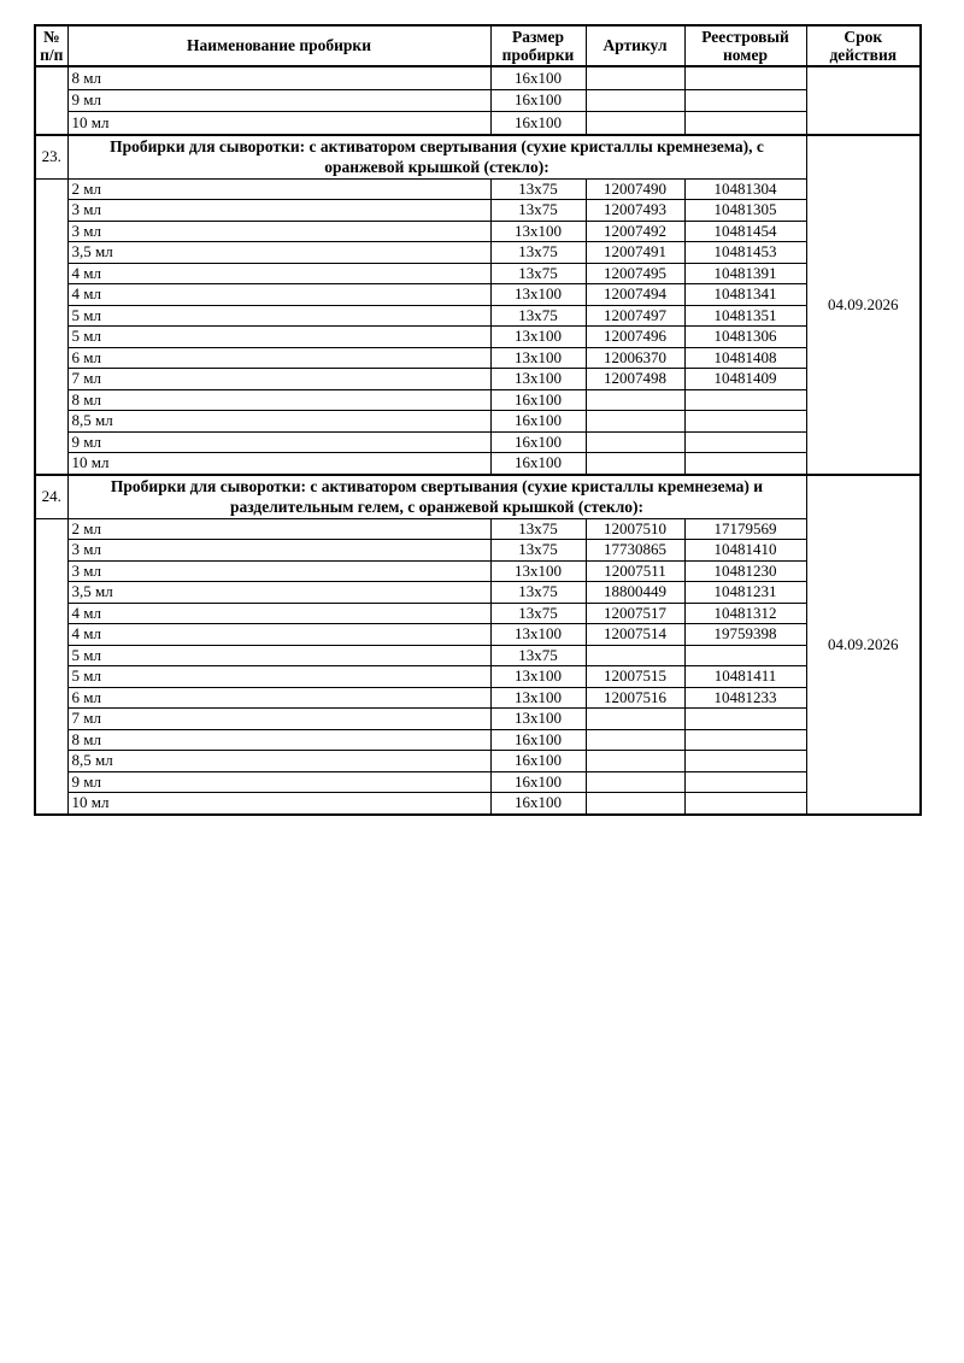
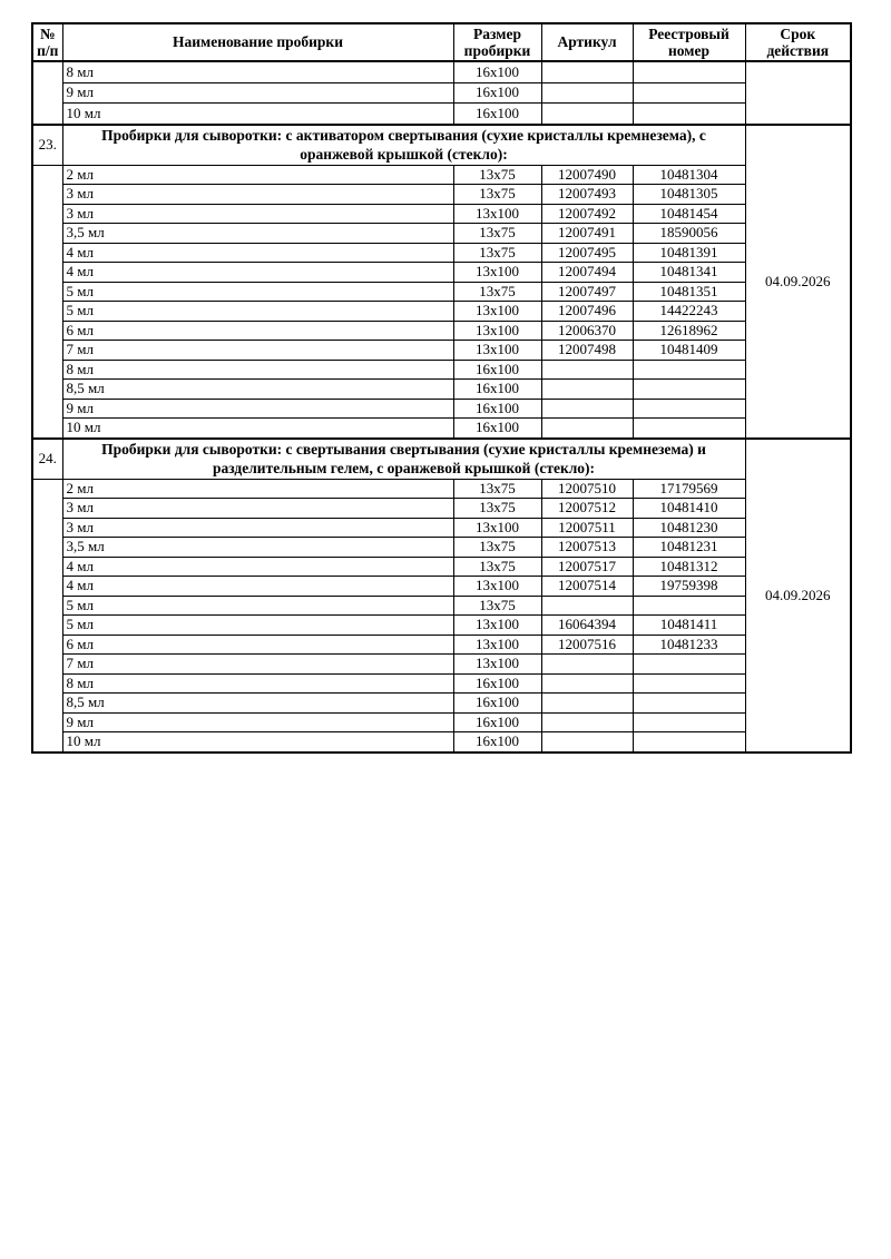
  № п/п	Наименование пробирки	Размер пробирки	Артикул	Реестровый номер	Срок действия
  	8 мл	16x100
  9 мл	16x100
  10 мл	16x100
  23.	Пробирки для сыворотки: с активатором свертывания (сухие кристаллы кремнезема), с оранжевой крышкой (стекло):	04.09.2026
  	2 мл	13x75	12007490	10481304
  3 мл	13x75	12007493	10481305
  3 мл	13x100	12007492	10481454
- 3,5 мл	13x75	12007491	10481453
+ 3,5 мл	13x75	12007491	18590056
  4 мл	13x75	12007495	10481391
  4 мл	13x100	12007494	10481341
  5 мл	13x75	12007497	10481351
- 5 мл	13x100	12007496	10481306
+ 5 мл	13x100	12007496	14422243
- 6 мл	13x100	12006370	10481408
+ 6 мл	13x100	12006370	12618962
  7 мл	13x100	12007498	10481409
  8 мл	16x100
  8,5 мл	16x100
  9 мл	16x100
  10 мл	16x100
- 24.	Пробирки для сыворотки: с активатором свертывания (сухие кристаллы кремнезема) и разделительным гелем, с оранжевой крышкой (стекло):	04.09.2026
+ 24.	Пробирки для сыворотки: с свертывания свертывания (сухие кристаллы кремнезема) и разделительным гелем, с оранжевой крышкой (стекло):	04.09.2026
  	2 мл	13x75	12007510	17179569
- 3 мл	13x75	17730865	10481410
+ 3 мл	13x75	12007512	10481410
  3 мл	13x100	12007511	10481230
- 3,5 мл	13x75	18800449	10481231
+ 3,5 мл	13x75	12007513	10481231
  4 мл	13x75	12007517	10481312
  4 мл	13x100	12007514	19759398
  5 мл	13x75
- 5 мл	13x100	12007515	10481411
+ 5 мл	13x100	16064394	10481411
  6 мл	13x100	12007516	10481233
  7 мл	13x100
  8 мл	16x100
  8,5 мл	16x100
  9 мл	16x100
  10 мл	16x100
